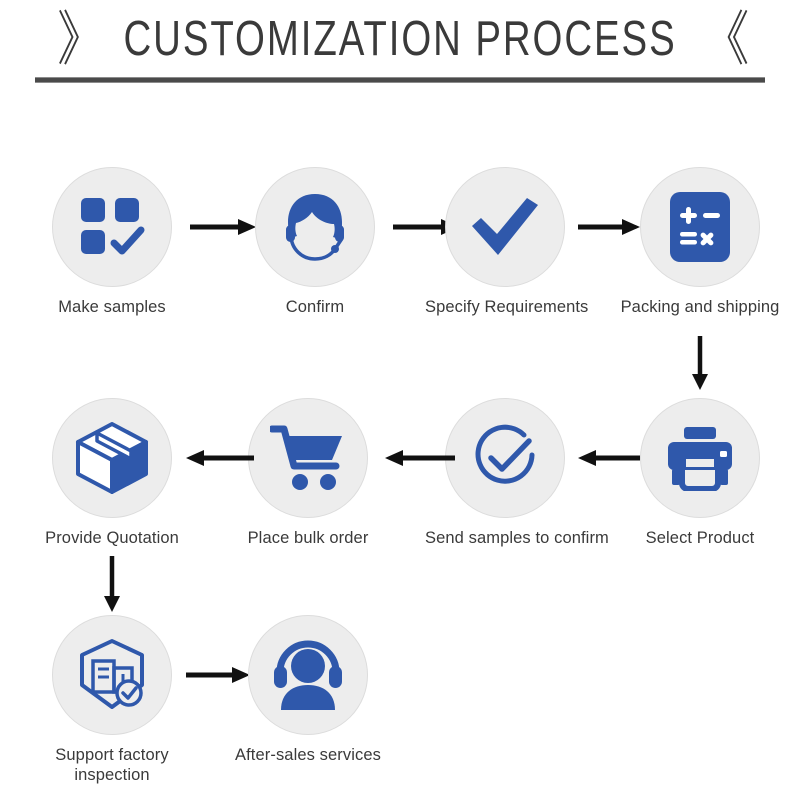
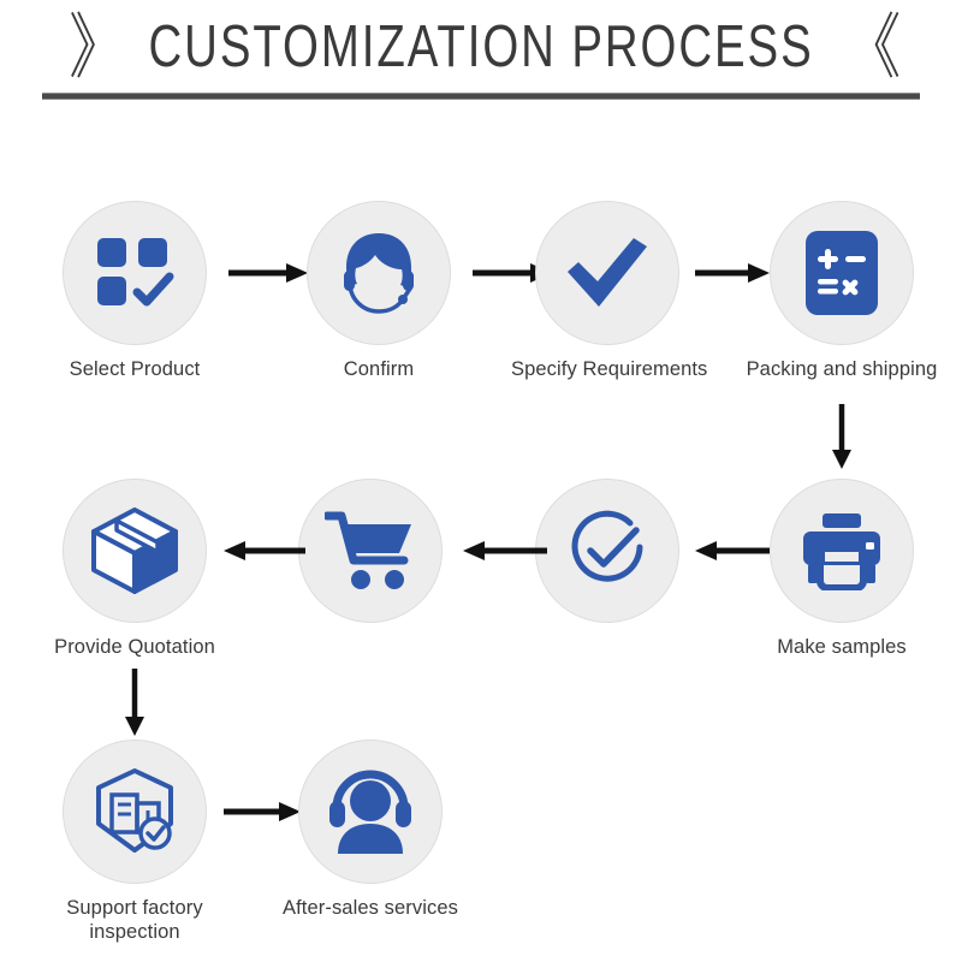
  》
  CUSTOMIZATION PROCESS
  《
- Make samples
+ Select Product
  Confirm
  Specify Requirements
  Packing and shipping
- Select Product
+ Make samples
- Send samples to confirm
- Place bulk order
  Provide Quotation
  Support factory inspection
  After-sales services
